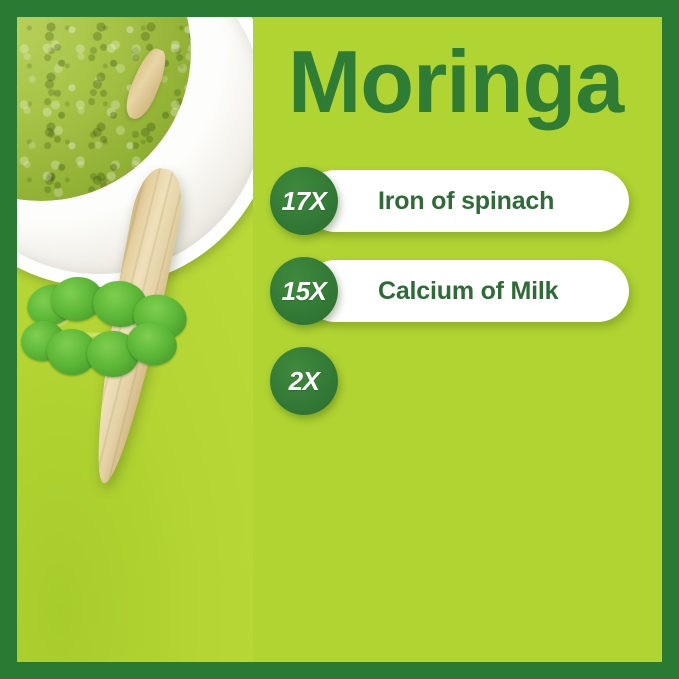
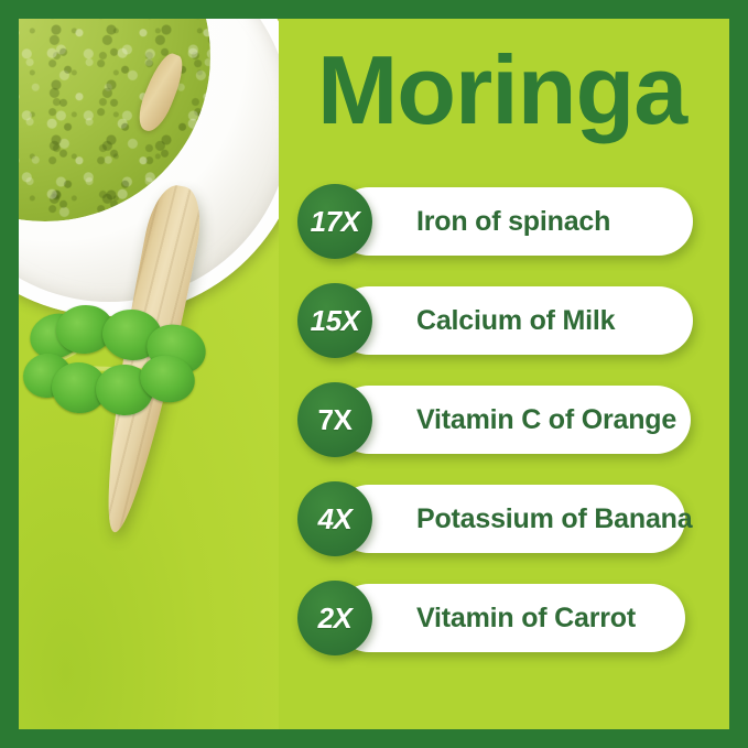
  Moringa
  Iron of spinach
  17X
  Calcium of Milk
  15X
+ Vitamin C of Orange
+ 7X
+ Potassium of Banana
+ 4X
+ Vitamin of Carrot
  2X
